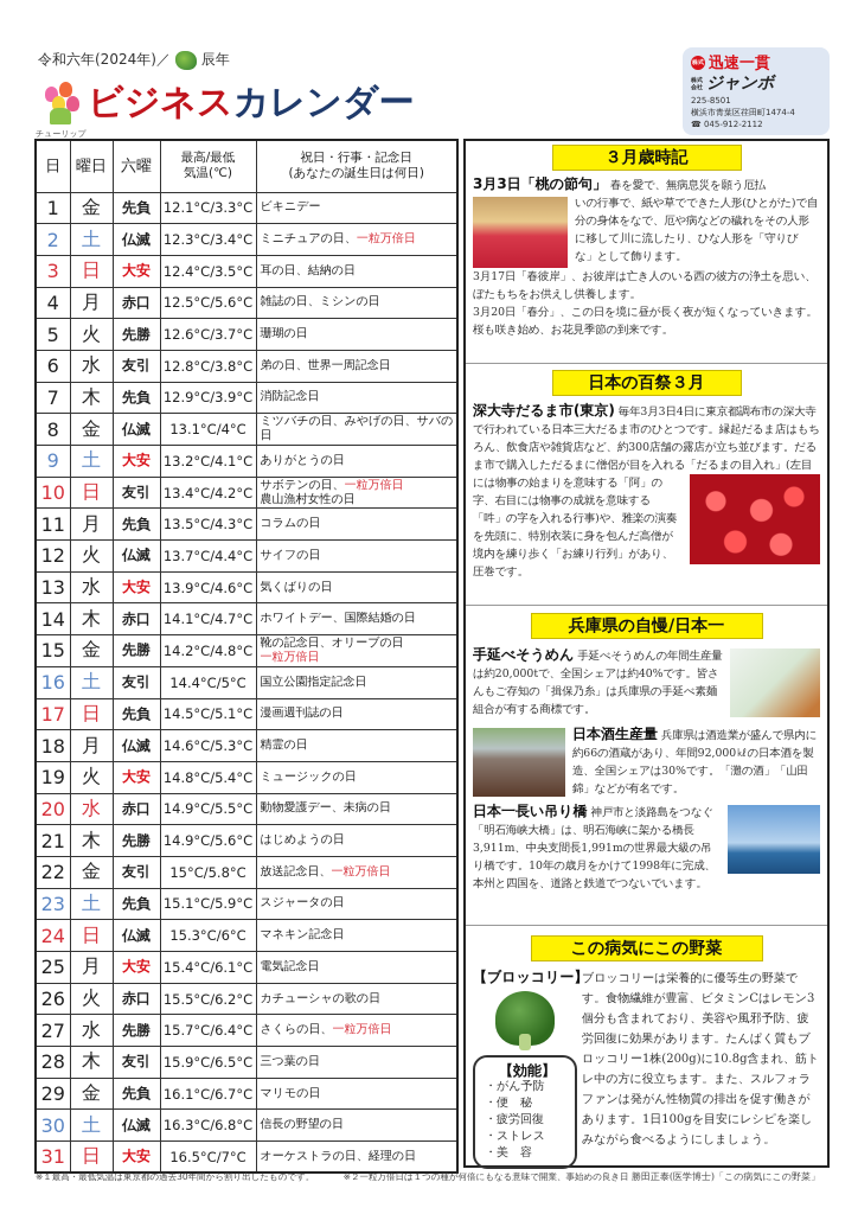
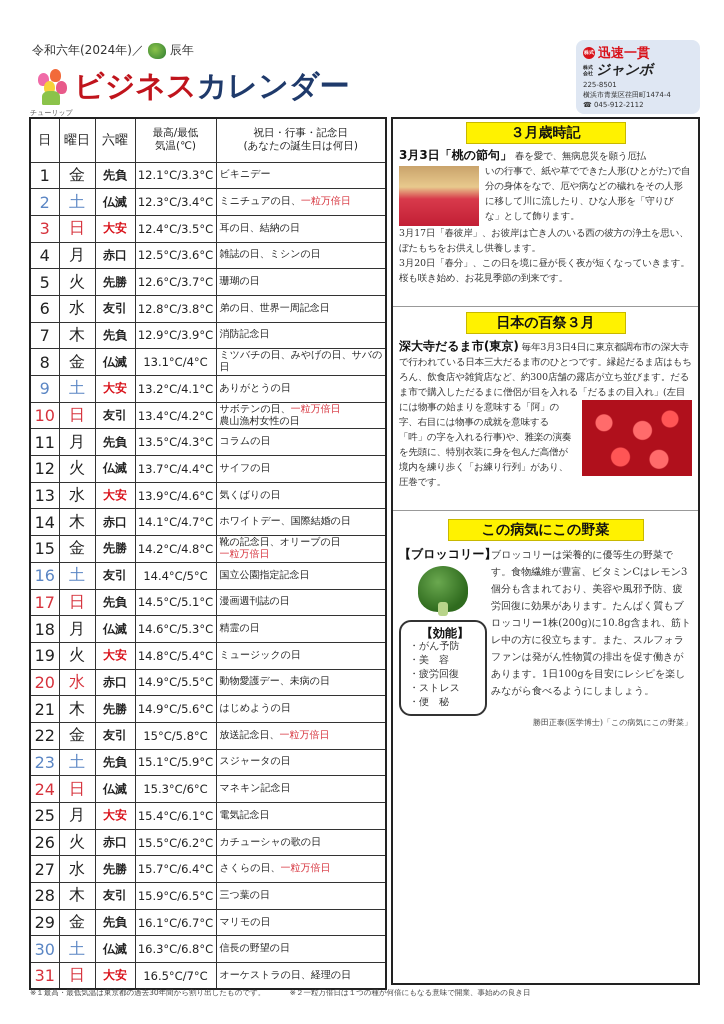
  令和六年(2024年)／
  辰年
  チューリップ
  ビジネス
  カレンダー
  迅速一貫
  ジャンボ
  225-8501
  横浜市青葉区荏田町1474-4
  ☎ 045-912-2112
  日	曜日	六曜	最高/最低気温(℃)	祝日・行事・記念日(あなたの誕生日は何日)
  1	金	先負	12.1°C/3.3°C	ビキニデー
  2	土	仏滅	12.3°C/3.4°C	ミニチュアの日、一粒万倍日
  3	日	大安	12.4°C/3.5°C	耳の日、結納の日
- 4	月	赤口	12.5°C/5.6°C	雑誌の日、ミシンの日
+ 4	月	赤口	12.5°C/3.6°C	雑誌の日、ミシンの日
  5	火	先勝	12.6°C/3.7°C	珊瑚の日
  6	水	友引	12.8°C/3.8°C	弟の日、世界一周記念日
  7	木	先負	12.9°C/3.9°C	消防記念日
  8	金	仏滅	13.1°C/4°C	ミツバチの日、みやげの日、サバの日
  9	土	大安	13.2°C/4.1°C	ありがとうの日
  10	日	友引	13.4°C/4.2°C	サボテンの日、一粒万倍日農山漁村女性の日
  11	月	先負	13.5°C/4.3°C	コラムの日
  12	火	仏滅	13.7°C/4.4°C	サイフの日
  13	水	大安	13.9°C/4.6°C	気くばりの日
  14	木	赤口	14.1°C/4.7°C	ホワイトデー、国際結婚の日
  15	金	先勝	14.2°C/4.8°C	靴の記念日、オリーブの日一粒万倍日
  16	土	友引	14.4°C/5°C	国立公園指定記念日
  17	日	先負	14.5°C/5.1°C	漫画週刊誌の日
  18	月	仏滅	14.6°C/5.3°C	精霊の日
  19	火	大安	14.8°C/5.4°C	ミュージックの日
  20	水	赤口	14.9°C/5.5°C	動物愛護デー、未病の日
  21	木	先勝	14.9°C/5.6°C	はじめようの日
  22	金	友引	15°C/5.8°C	放送記念日、一粒万倍日
  23	土	先負	15.1°C/5.9°C	スジャータの日
  24	日	仏滅	15.3°C/6°C	マネキン記念日
  25	月	大安	15.4°C/6.1°C	電気記念日
  26	火	赤口	15.5°C/6.2°C	カチューシャの歌の日
  27	水	先勝	15.7°C/6.4°C	さくらの日、一粒万倍日
  28	木	友引	15.9°C/6.5°C	三つ葉の日
  29	金	先負	16.1°C/6.7°C	マリモの日
  30	土	仏滅	16.3°C/6.8°C	信長の野望の日
  31	日	大安	16.5°C/7°C	オーケストラの日、経理の日
  ３月歳時記
  3月3日「桃の節句」 春を愛で、無病息災を願う厄払
  いの行事で、紙や草でできた人形(ひとがた)で自分の身体をなで、厄や病などの穢れをその人形に移して川に流したり、ひな人形を「守りびな」として飾ります。
  3月17日「春彼岸」、お彼岸は亡き人のいる西の彼方の浄土を思い、ぼたもちをお供えし供養します。
  3月20日「春分」、この日を境に昼が長く夜が短くなっていきます。桜も咲き始め、お花見季節の到来です。
  日本の百祭３月
  深大寺だるま市(東京) 毎年3月3日4日に東京都調布市の深大寺で行われている日本三大だるま市のひとつです。縁起だるま店はもちろん、飲食店や雑貨店など、約300店舗の露店が立ち並びます。だるま市で購入しただるまに僧侶が目を入れる「だるまの目入れ」(左目には物事の始まりを意味する「阿」の字、右目には物事の成就を意味する「吽」の字を入れる行事)や、雅楽の演奏を先頭に、特別衣装に身を包んだ高僧が境内を練り歩く「お練り行列」があり、圧巻です。
- 兵庫県の自慢/日本一
- 手延べそうめん 手延べそうめんの年間生産量は約20,000tで、全国シェアは約40%です。皆さんもご存知の「揖保乃糸」は兵庫県の手延べ素麺組合が有する商標です。
- 日本酒生産量 兵庫県は酒造業が盛んで県内に約66の酒蔵があり、年間92,000㎘の日本酒を製造、全国シェアは30%です。「灘の酒」「山田錦」などが有名です。
- 日本一長い吊り橋 神戸市と淡路島をつなぐ「明石海峡大橋」は、明石海峡に架かる橋長3,911m、中央支間長1,991mの世界最大級の吊り橋です。10年の歳月をかけて1998年に完成、本州と四国を、道路と鉄道でつないでいます。
  この病気にこの野菜
  【ブロッコリー
  【効能】
  ・がん予防
- ・便 秘
+ ・美 容
  ・疲労回復
  ・ストレス
- ・美 容
+ ・便 秘
  ブロッコリーは栄養的に優等生の野菜です。食物繊維が豊富、ビタミンCはレモン3個分も含まれており、美容や風邪予防、疲労回復に効果があります。たんぱく質もブロッコリー1株(200g)に10.8g含まれ、筋トレ中の方に役立ちます。また、スルフォラファンは発がん性物質の排出を促す働きがあります。1日100gを目安にレシピを楽しみながら食べるようにしましょう。
  勝田正泰(医学博士)「この病気にこの野菜」
  ※１最高・最低気温は東京都の過去30年間から割り出したものです。 ※２一粒万倍日は１つの種が何倍にもなる意味で開業、事始めの良き日
